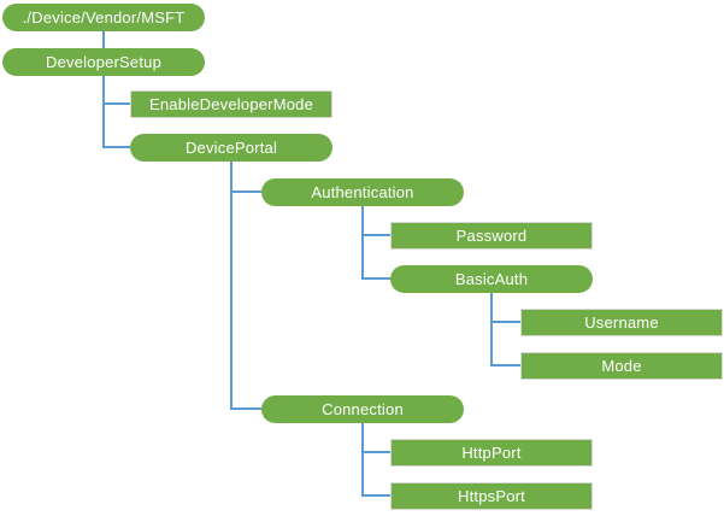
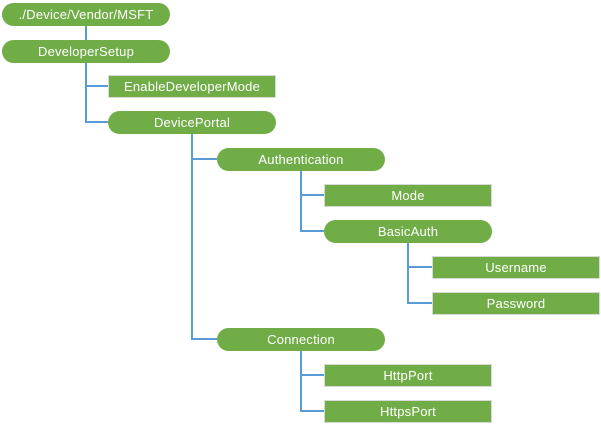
  ./Device/Vendor/MSFT
  DeveloperSetup
  EnableDeveloperMode
  DevicePortal
  Authentication
- Password
+ Mode
  BasicAuth
  Username
- Mode
+ Password
  Connection
  HttpPort
  HttpsPort
